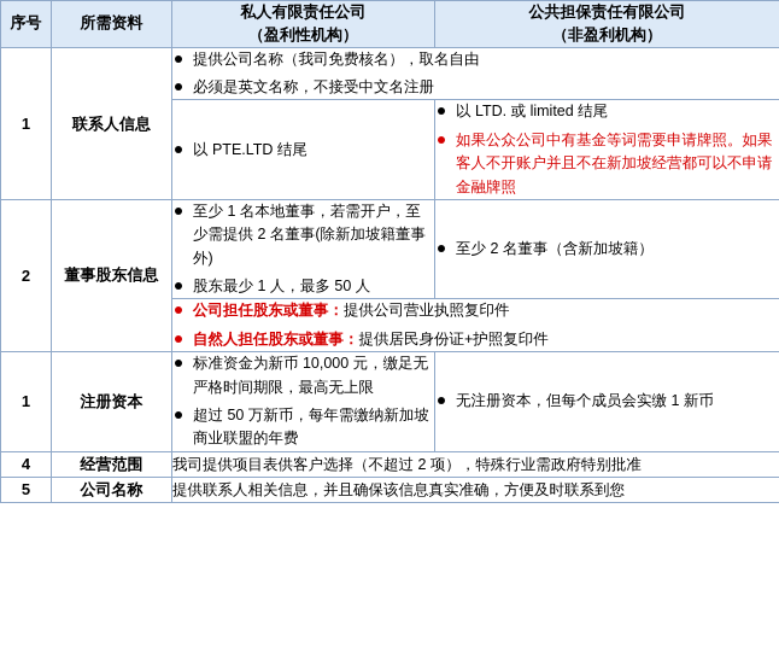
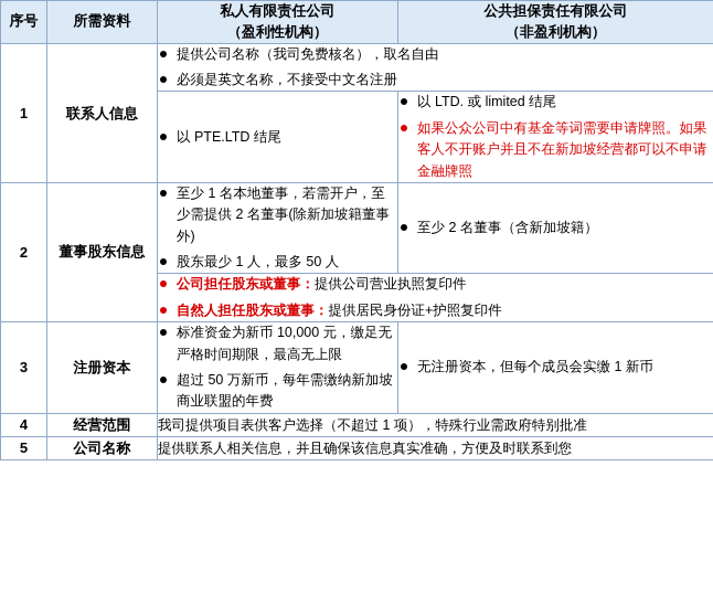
  序号	所需资料	私人有限责任公司 （盈利性机构）	公共担保责任有限公司 （非盈利机构）
  1	联系人信息	提供公司名称（我司免费核名），取名自由 必须是英文名称，不接受中文名注册
  以 PTE.LTD 结尾	以 LTD. 或 limited 结尾 如果公众公司中有基金等词需要申请牌照。如果客人不开账户并且不在新加坡经营都可以不申请金融牌照
  2	董事股东信息	至少 1 名本地董事，若需开户，至少需提供 2 名董事(除新加坡籍董事外) 股东最少 1 人，最多 50 人	至少 2 名董事（含新加坡籍）
  公司担任股东或董事：提供公司营业执照复印件 自然人担任股东或董事：提供居民身份证+护照复印件
- 1	注册资本	标准资金为新币 10,000 元，缴足无严格时间期限，最高无上限 超过 50 万新币，每年需缴纳新加坡商业联盟的年费	无注册资本，但每个成员会实缴 1 新币
+ 3	注册资本	标准资金为新币 10,000 元，缴足无严格时间期限，最高无上限 超过 50 万新币，每年需缴纳新加坡商业联盟的年费	无注册资本，但每个成员会实缴 1 新币
- 4	经营范围	我司提供项目表供客户选择（不超过 2 项），特殊行业需政府特别批准
+ 4	经营范围	我司提供项目表供客户选择（不超过 1 项），特殊行业需政府特别批准
  5	公司名称	提供联系人相关信息，并且确保该信息真实准确，方便及时联系到您
